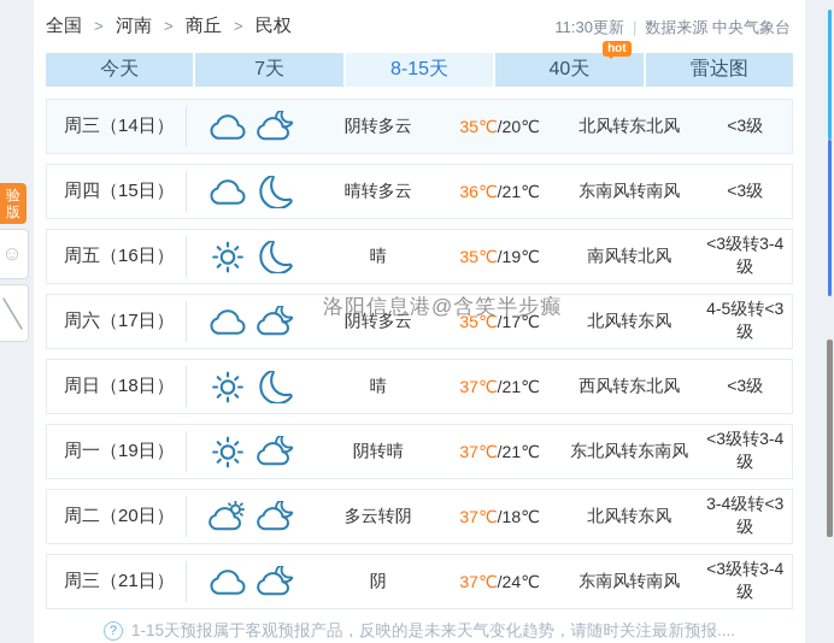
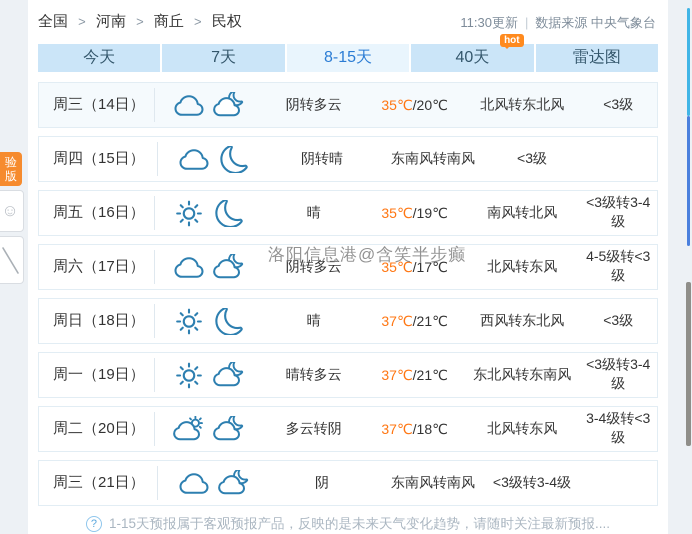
  全国 > 河南 > 商丘 > 民权
  11:30更新 | 数据来源 中央气象台
  今天
  7天
  8-15天
  40天
  hot
  雷达图
  周三（14日）
  阴转多云
  35℃/20℃
  北风转东北风
  <3级
  周四（15日）
- 晴转多云
+ 阴转晴
- 36℃/21℃
  东南风转南风
  <3级
  周五（16日）
  晴
  35℃/19℃
  南风转北风
  <3级转3-4级
  周六（17日）
  阴转多云
  35℃/17℃
  北风转东风
  4-5级转<3级
  周日（18日）
  晴
  37℃/21℃
  西风转东北风
  <3级
  周一（19日）
- 阴转晴
+ 晴转多云
  37℃/21℃
  东北风转东南风
  <3级转3-4级
  周二（20日）
  多云转阴
  37℃/18℃
  北风转东风
  3-4级转<3级
  周三（21日）
  阴
- 37℃/24℃
  东南风转南风
  <3级转3-4级
  ?
  1-15天预报属于客观预报产品，反映的是未来天气变化趋势，请随时关注最新预报....
  洛阳信息港@含笑半步癫
  验
  版
  ☺
